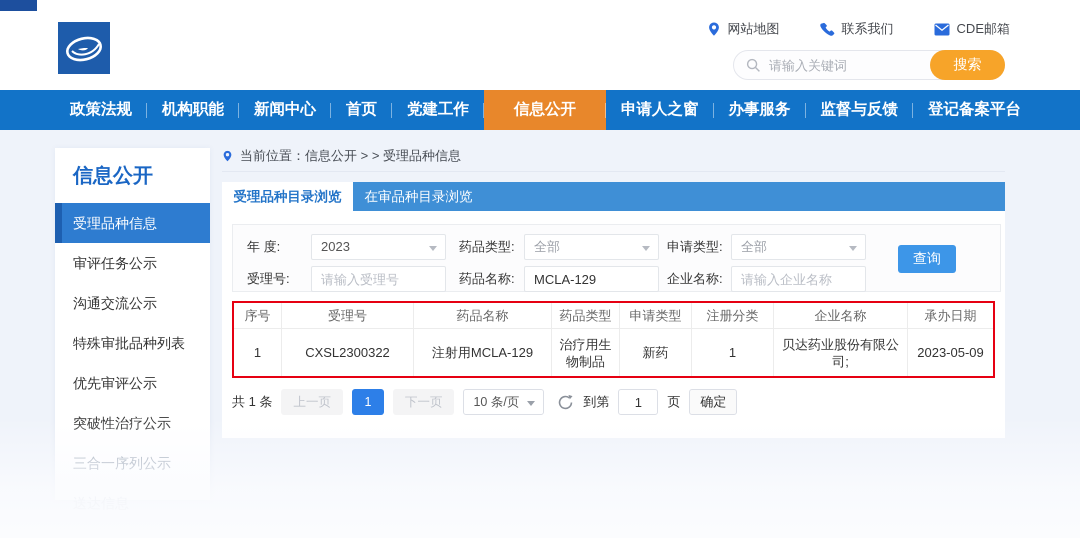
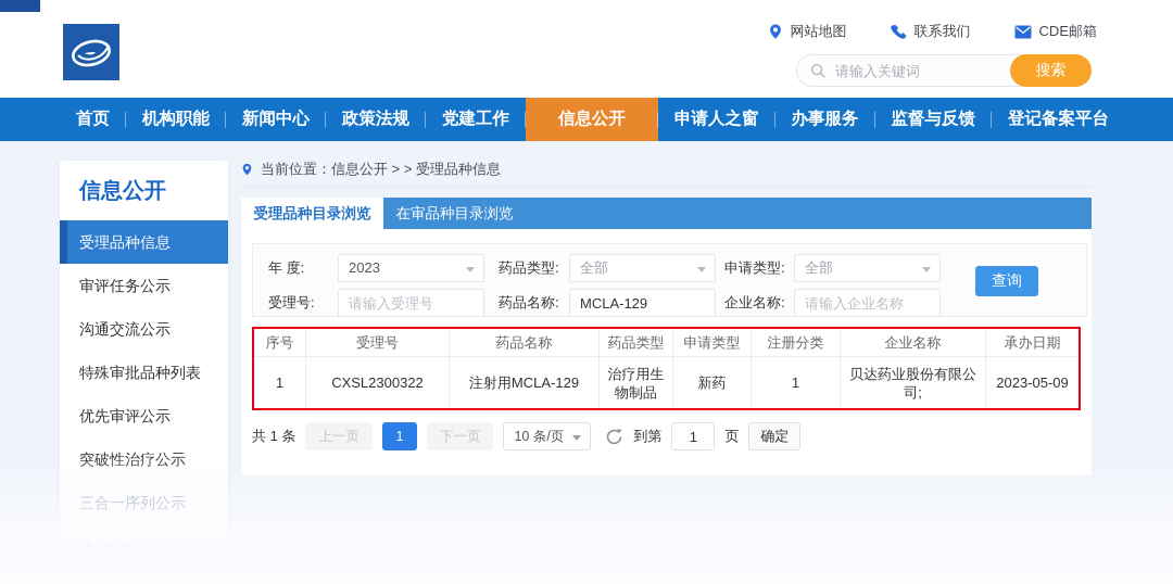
  网站地图
  联系我们
  CDE邮箱
  请输入关键词
  搜索
- 政策法规
+ 首页
  机构职能
  新闻中心
- 首页
+ 政策法规
  党建工作
  信息公开
  申请人之窗
  办事服务
  监督与反馈
  登记备案平台
  信息公开
  受理品种信息
  审评任务公示
  沟通交流公示
  特殊审批品种列表
  优先审评公示
  当前位置：信息公开 > > 受理品种信息
  受理品种目录浏览
  在审品种目录浏览
  年 度:
  2023
  药品类型:
  全部
  申请类型:
  全部
  受理号:
  请输入受理号
  药品名称:
  MCLA-129
  企业名称:
  请输入企业名称
  查询
  序号
  受理号
  药品名称
  药品类型
  申请类型
  注册分类
  企业名称
  承办日期
  1
  CXSL2300322
  注射用MCLA-129
  治疗用生物制品
  新药
  1
  贝达药业股份有限公司;
  2023-05-09
  共 1 条
  上一页
  1
  下一页
  10 条/页
  到第
  1
  页
  确定
